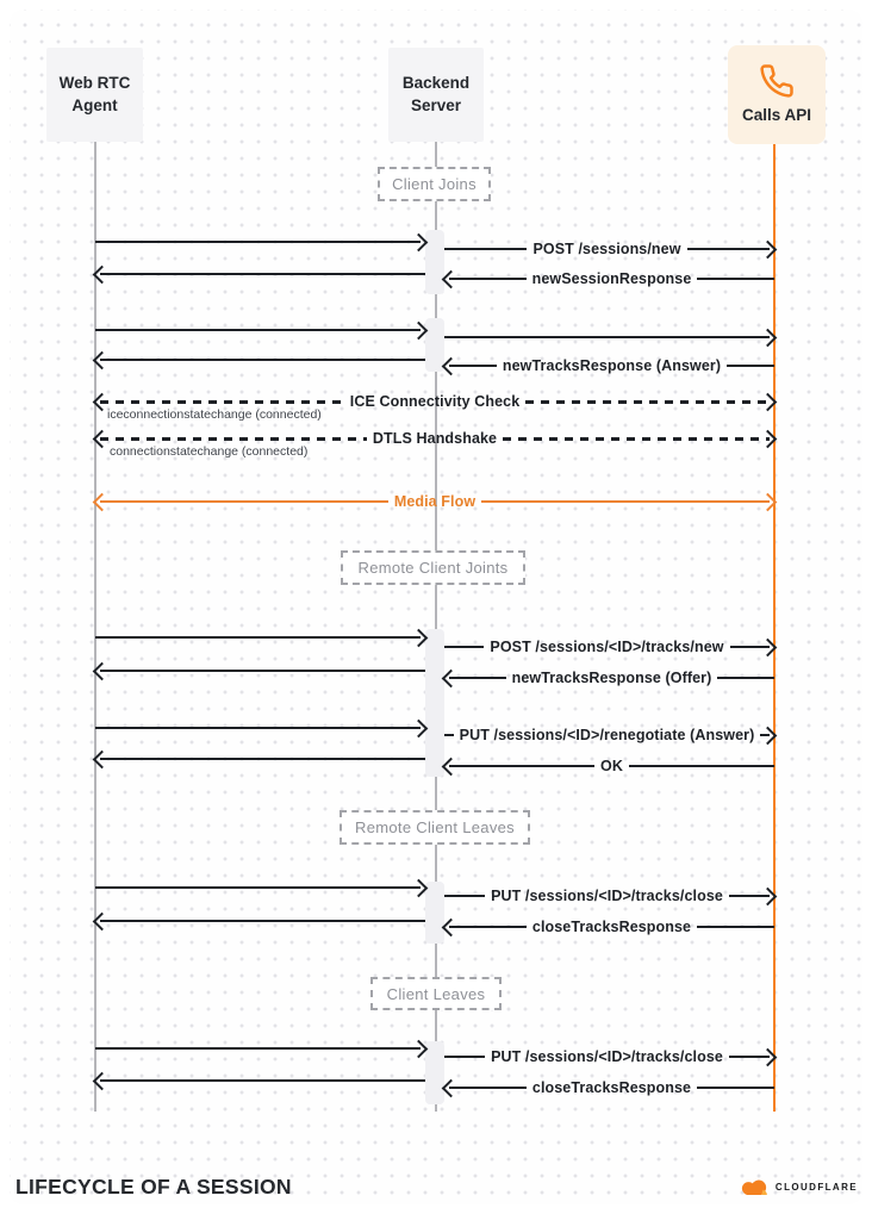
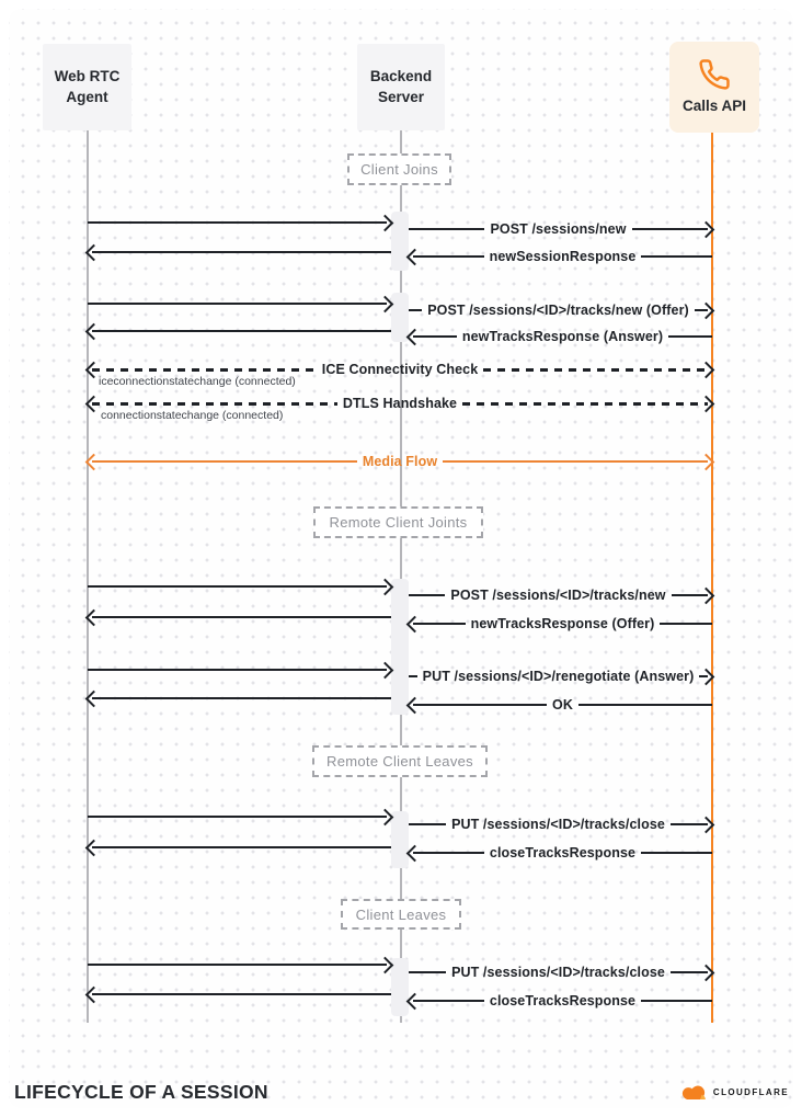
  Web RTC
  Agent
  Backend
  Server
  Calls API
  Client Joins
  Remote Client Joints
  Remote Client Leaves
  Client Leaves
  POST /sessions/new
  newSessionResponse
+ POST /sessions/<ID>/tracks/new (Offer)
  newTracksResponse (Answer)
  ICE Connectivity Check
  iceconnectionstatechange (connected)
  DTLS Handshake
  connectionstatechange (connected)
  Media Flow
  POST /sessions/<ID>/tracks/new
  newTracksResponse (Offer)
  PUT /sessions/<ID>/renegotiate (Answer)
  OK
  PUT /sessions/<ID>/tracks/close
  closeTracksResponse
  PUT /sessions/<ID>/tracks/close
  closeTracksResponse
  LIFECYCLE OF A SESSION
  CLOUDFLARE
